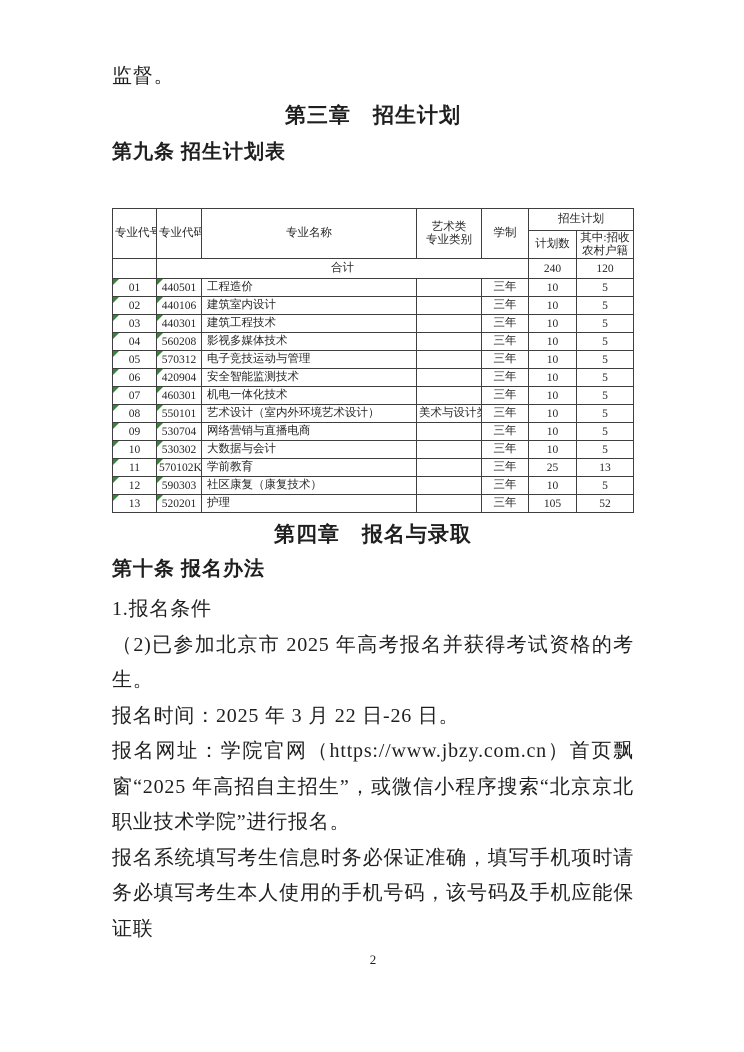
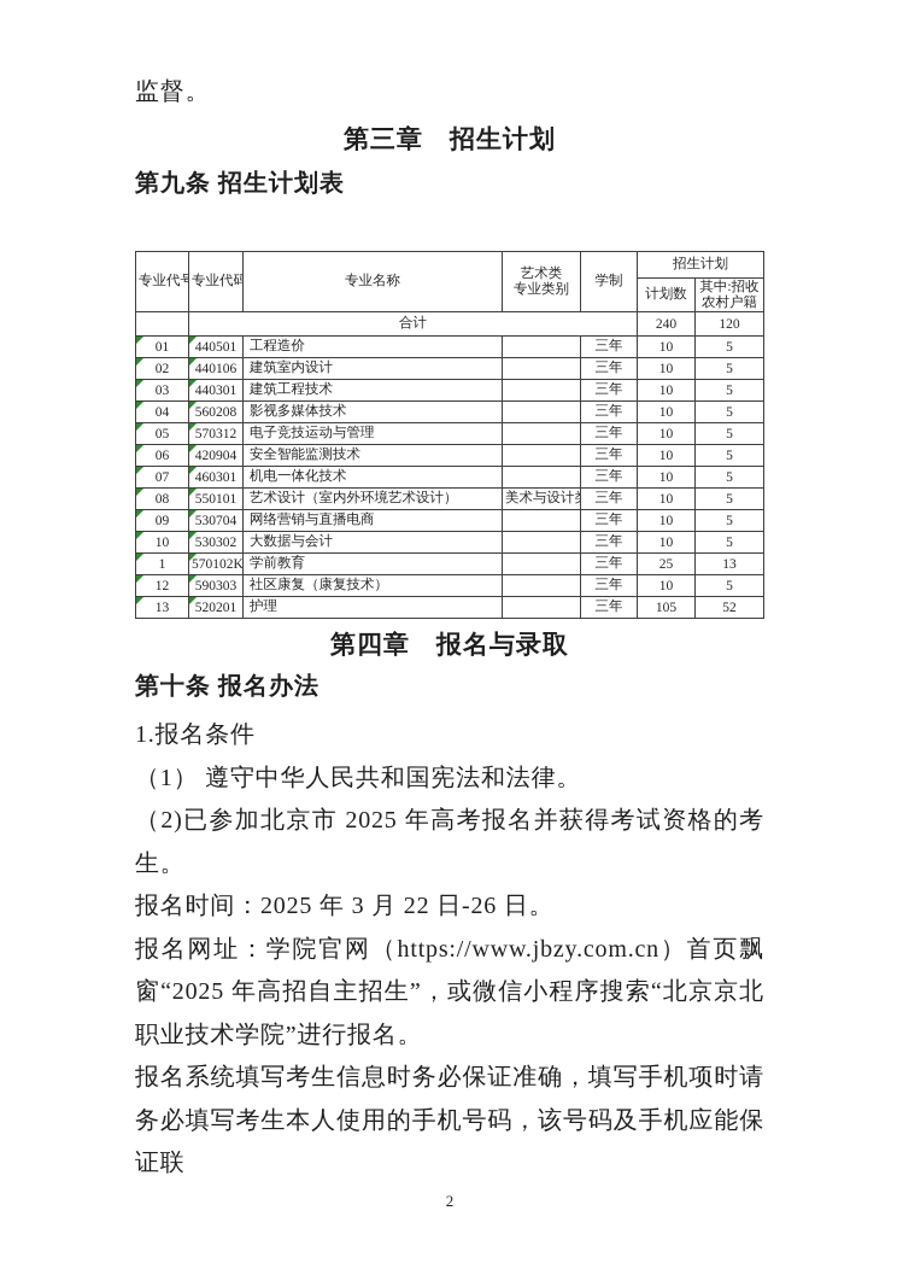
  监督。
  第三章 招生计划
  第九条 招生计划表
  专业代号	专业代码	专业名称	艺术类专业类别	学制	招生计划
  计划数	其中:招收农村户籍
  	合计	240	120
  01	440501	工程造价		三年	10	5
  02	440106	建筑室内设计		三年	10	5
  03	440301	建筑工程技术		三年	10	5
  04	560208	影视多媒体技术		三年	10	5
  05	570312	电子竞技运动与管理		三年	10	5
  06	420904	安全智能监测技术		三年	10	5
  07	460301	机电一体化技术		三年	10	5
  08	550101	艺术设计（室内外环境艺术设计）	美术与设计	三年	10	5
  09	530704	网络营销与直播电商		三年	10	5
  10	530302	大数据与会计		三年	10	5
- 11	570102K	学前教育		三年	25	13
+ 1	570102K	学前教育		三年	25	13
  12	590303	社区康复（康复技术）		三年	10	5
  13	520201	护理		三年	105	52
  第四章 报名与录取
  第十条 报名办法
  1.报名条件
+ （1） 遵守中华人民共和国宪法和法律。
  （2)已参加北京市 2025 年高考报名并获得考试资格的考生。
  报名时间：2025 年 3 月 22 日-26 日。
  报名网址：学院官网（https://www.jbzy.com.cn）首页飘窗“2025 年高招自主招生”，或微信小程序搜索“北京京北职业技术学院”进行报名。
  报名系统填写考生信息时务必保证准确，填写手机项时请务必填写考生本人使用的手机号码，该号码及手机应能保证联
  2
